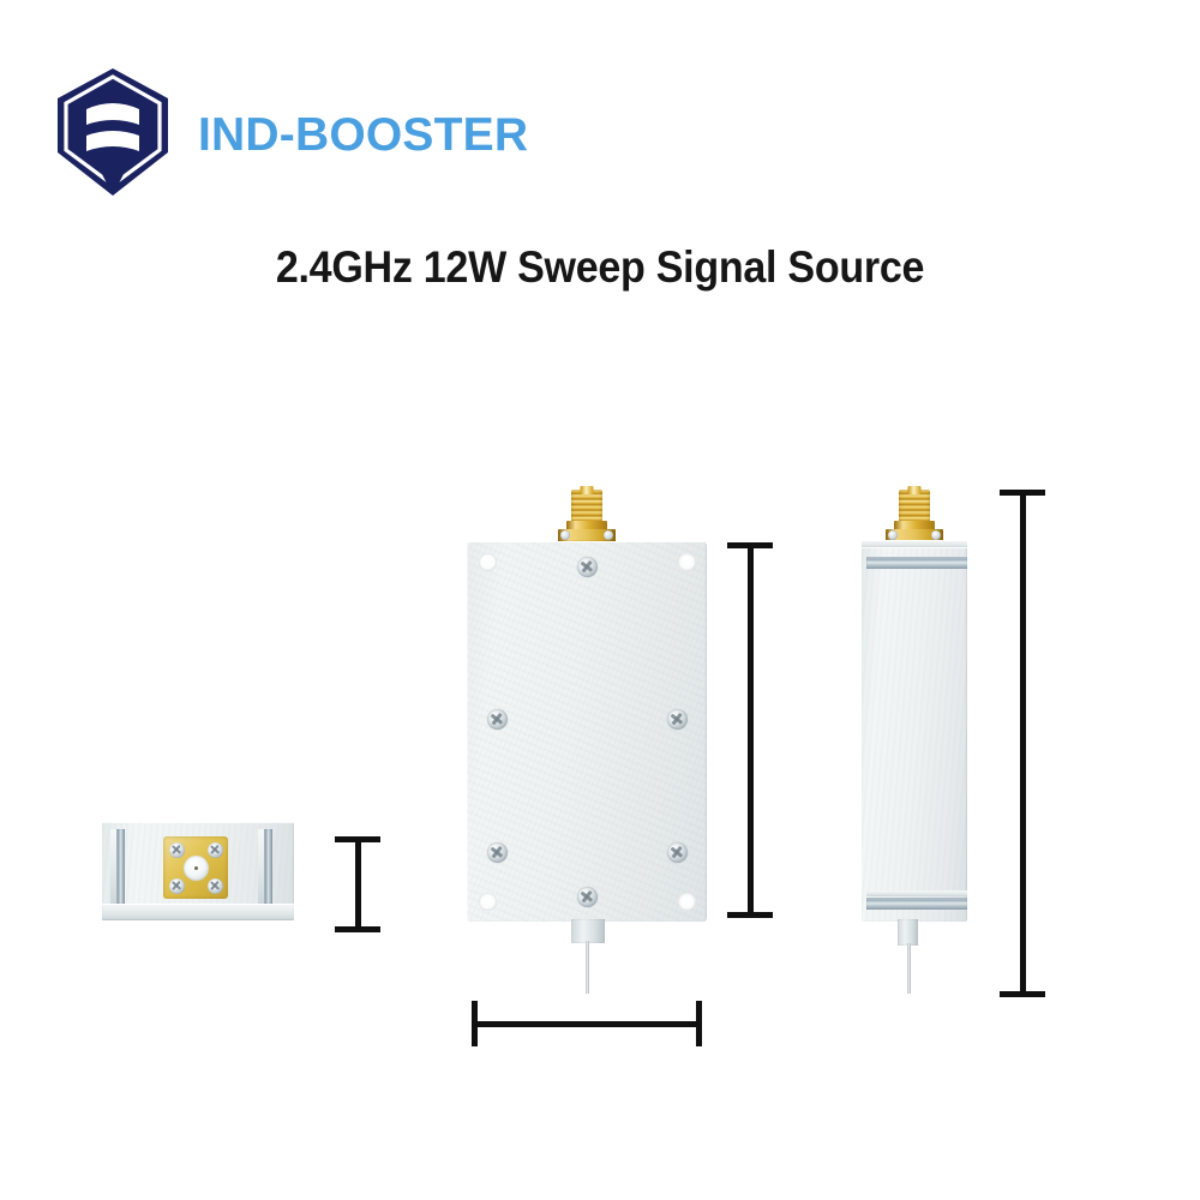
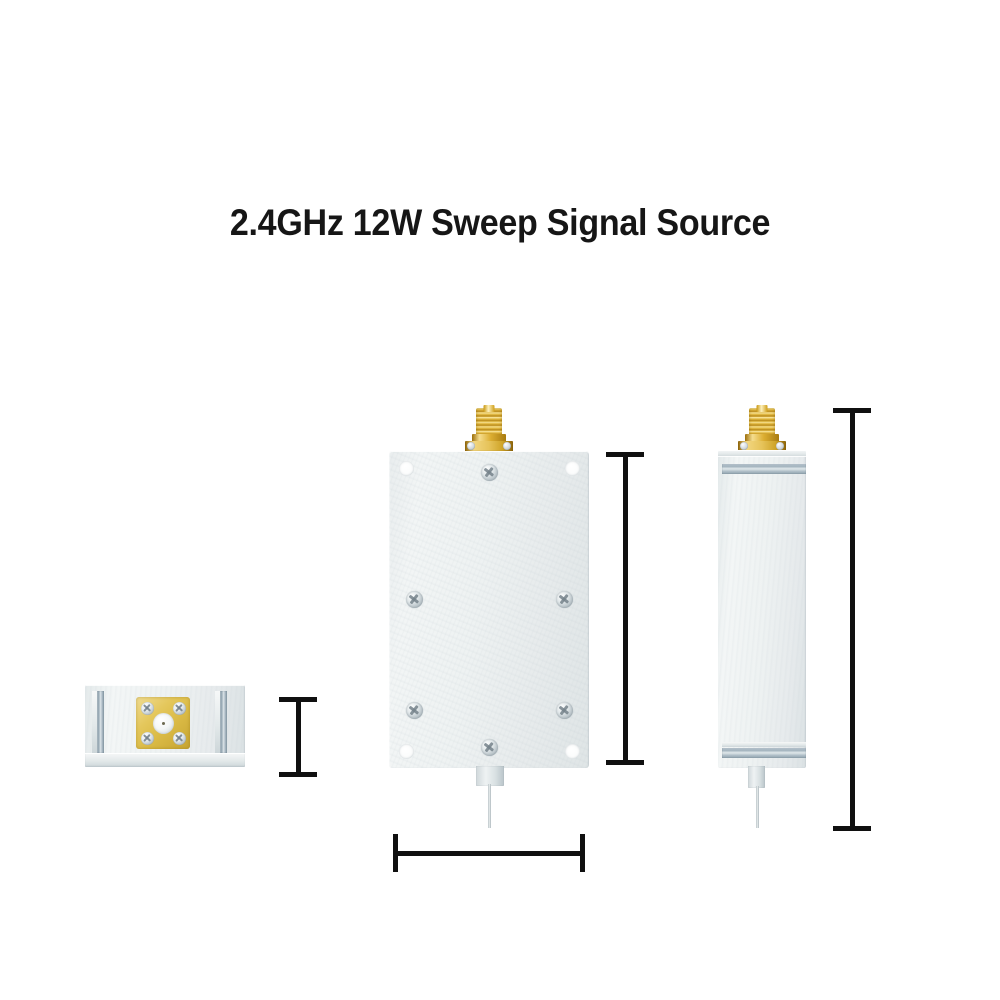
- IND-BOOSTER
  2.4GHz 12W Sweep Signal Source
